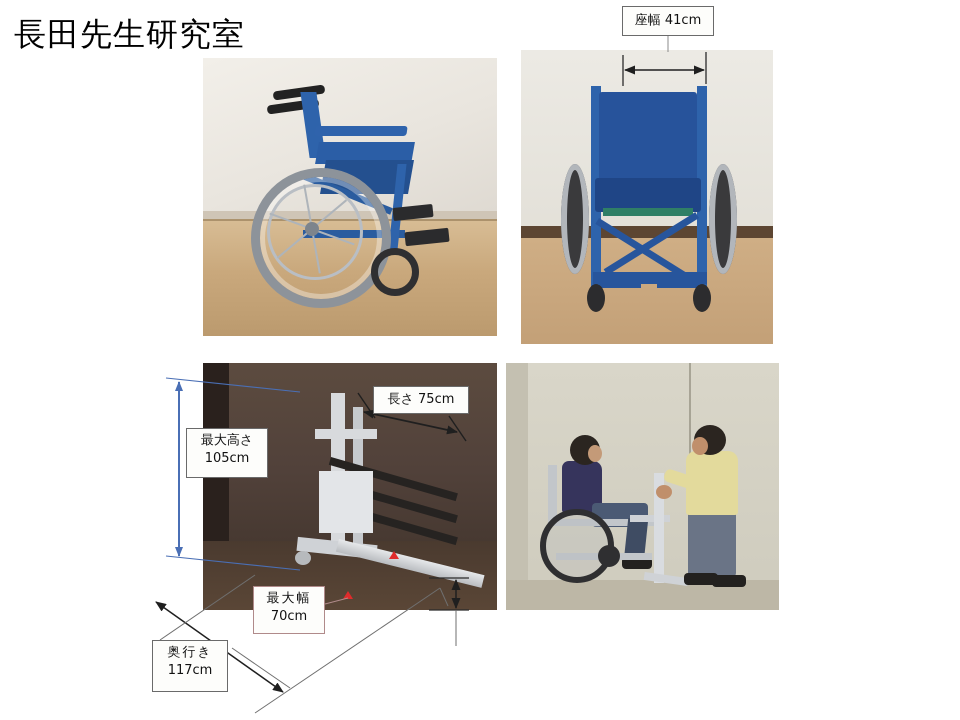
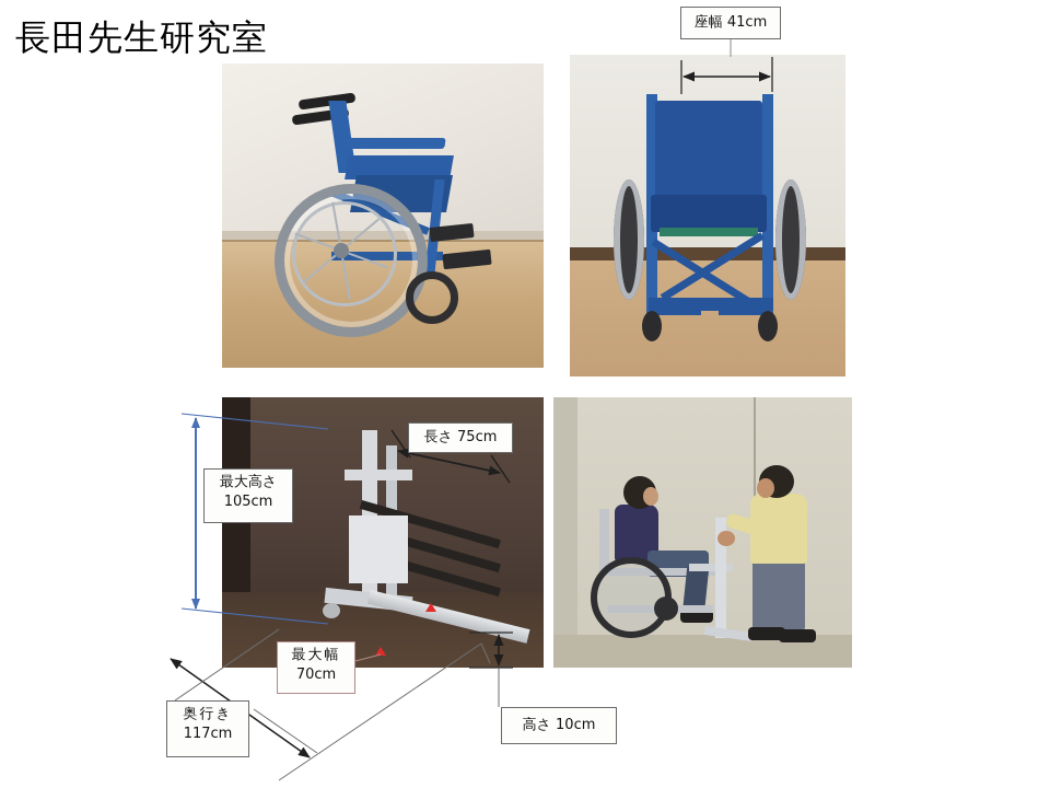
  長田先生研究室
  座幅 41cm
  最大高さ
  105cm
  長さ 75cm
  最大幅
  70cm
  奥行き
  117cm
+ 高さ 10cm
